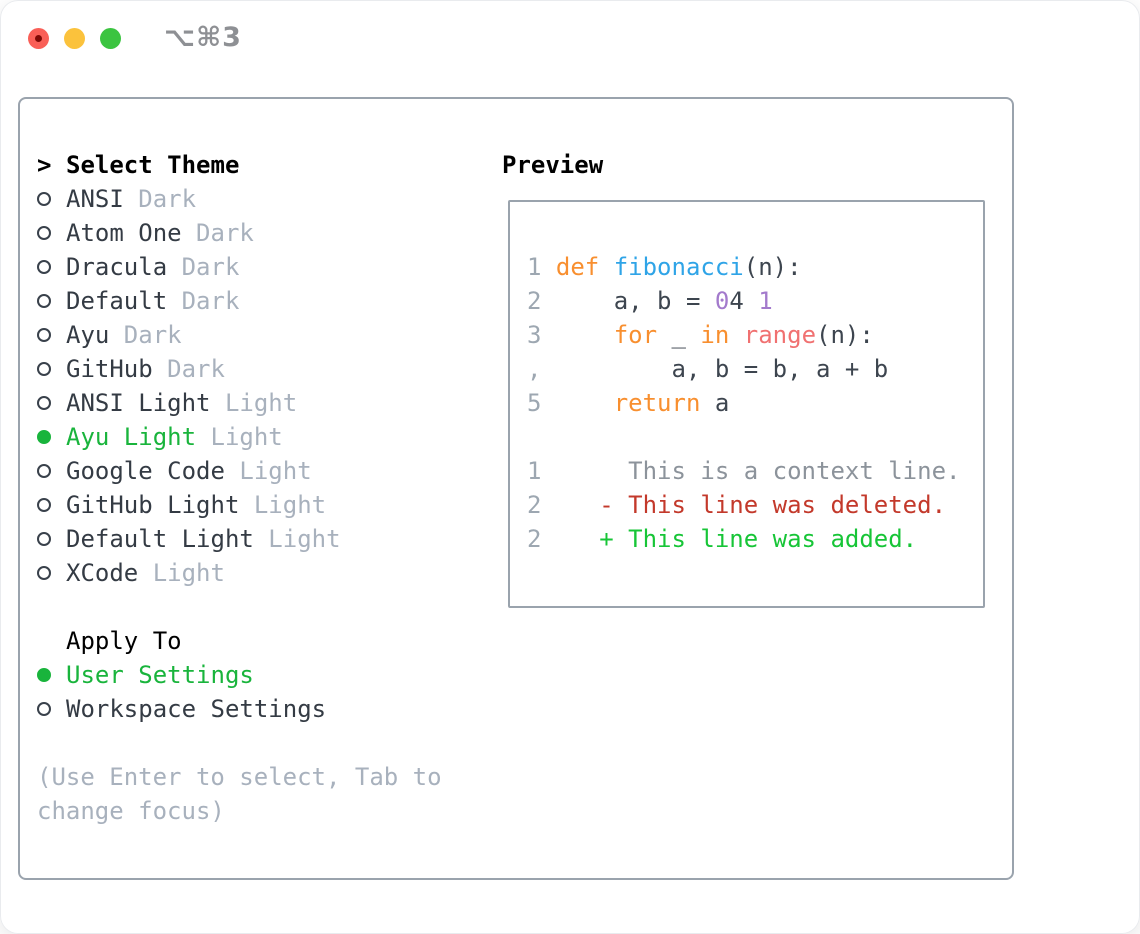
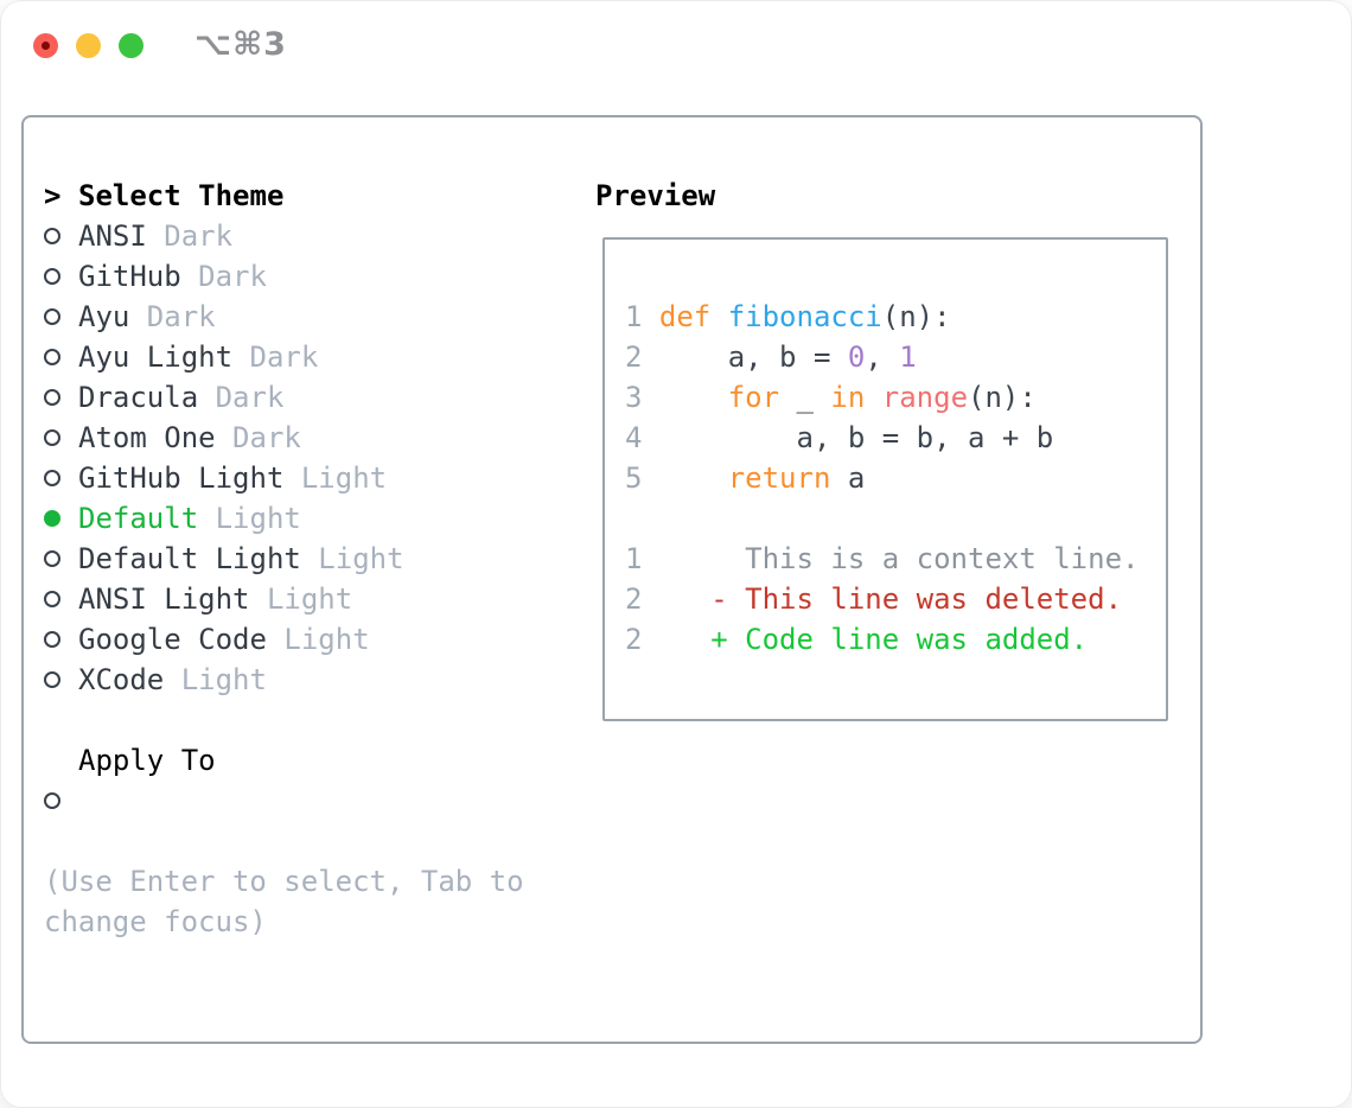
  ⌥⌘3
  >
  Select Theme
  ANSI
  Dark
- Atom One
+ GitHub
  Dark
- Dracula
+ Ayu
  Dark
- Default
+ Ayu Light
  Dark
- Ayu
+ Dracula
  Dark
- GitHub
+ Atom One
  Dark
- ANSI Light
+ GitHub Light
  Light
- Ayu Light
+ Default
  Light
- Google Code
+ Default Light
  Light
- GitHub Light
+ ANSI Light
  Light
- Default Light
+ Google Code
  Light
  XCode
  Light
  Apply To
- User Settings
- Workspace Settings
  (Use Enter to select, Tab to
  change focus)
  Preview
  1 def fibonacci(n):
- 2 a, b = 04 1
+ 2 a, b = 0, 1
  3 for _ in range(n):
- , a, b = b, a + b
+ 4 a, b = b, a + b
  5 return a
  1 This is a context line.
  2 - This line was deleted.
- 2 + This line was added.
+ 2 + Code line was added.
